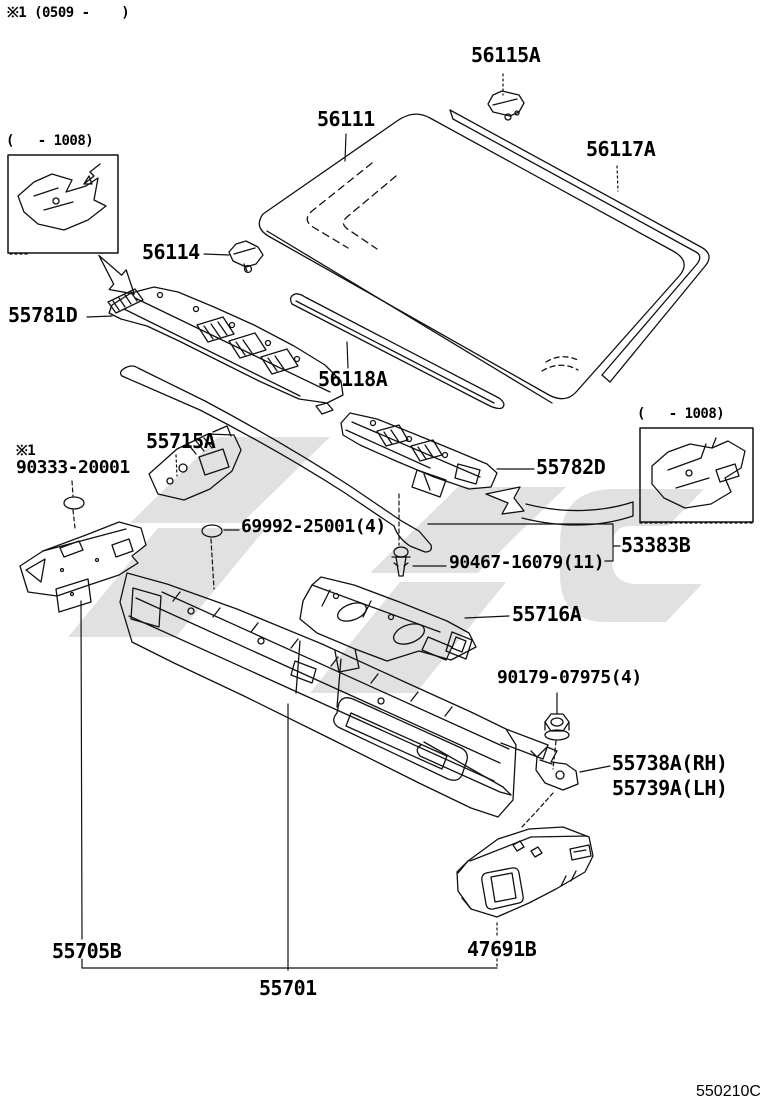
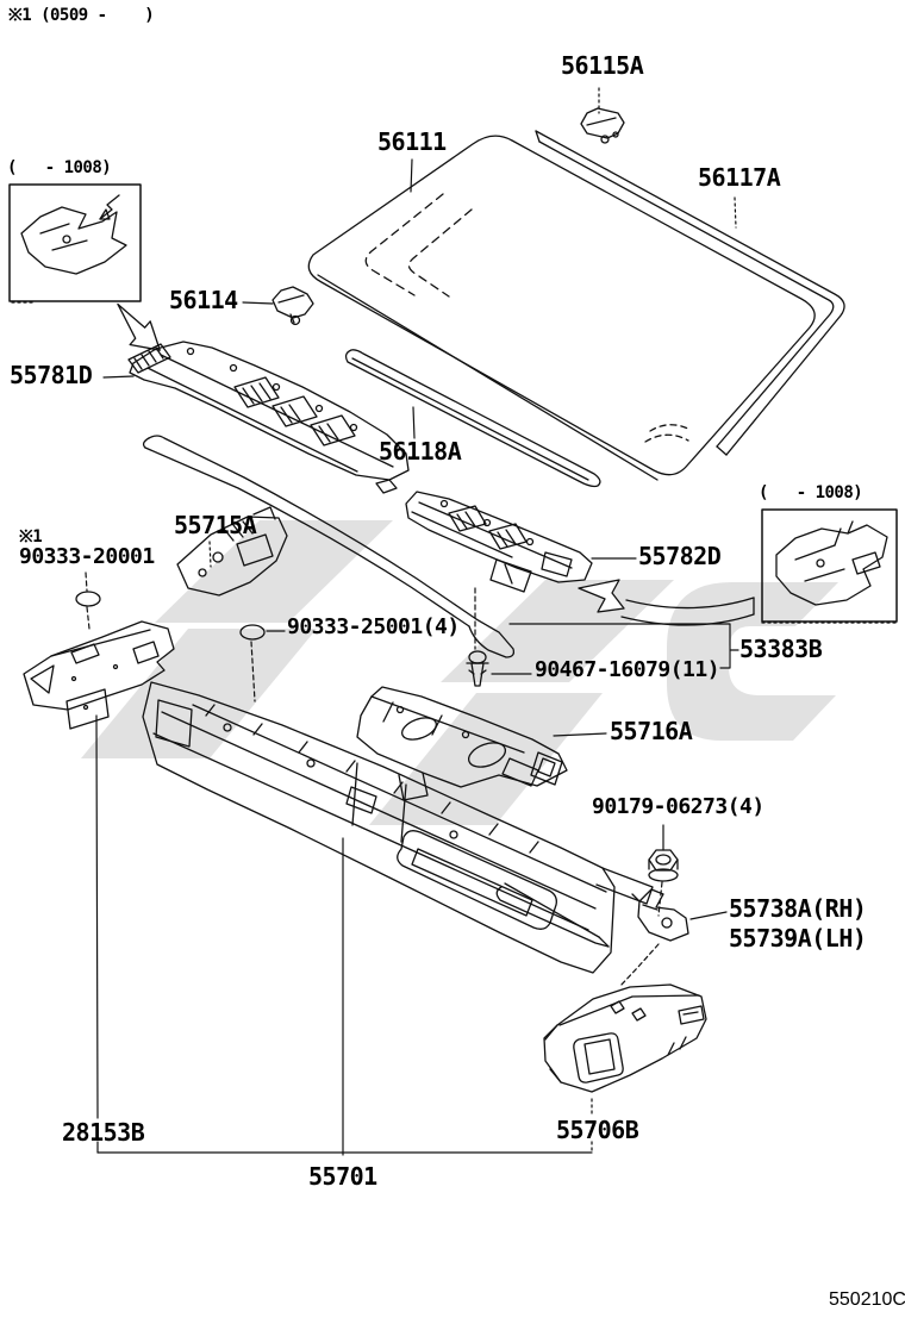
  ※1 (0509 - )
  56115A
  56111
  56117A
  ( - 1008)
  56114
  55781D
  56118A
  55715A
  ※1
  90333-20001
  55782D
  ( - 1008)
  53383B
- 69992-25001(4)
+ 90333-25001(4)
  90467-16079(11)
  55716A
- 90179-07975(4)
+ 90179-06273(4)
  55738A(RH)
  55739A(LH)
- 55705B
+ 28153B
- 47691B
+ 55706B
  55701
  550210C
